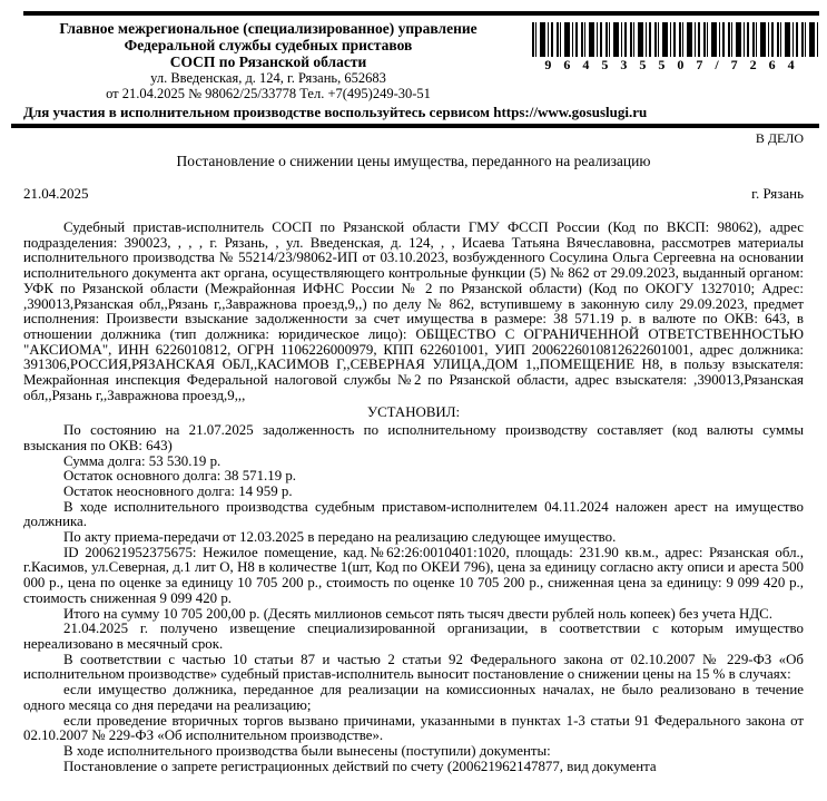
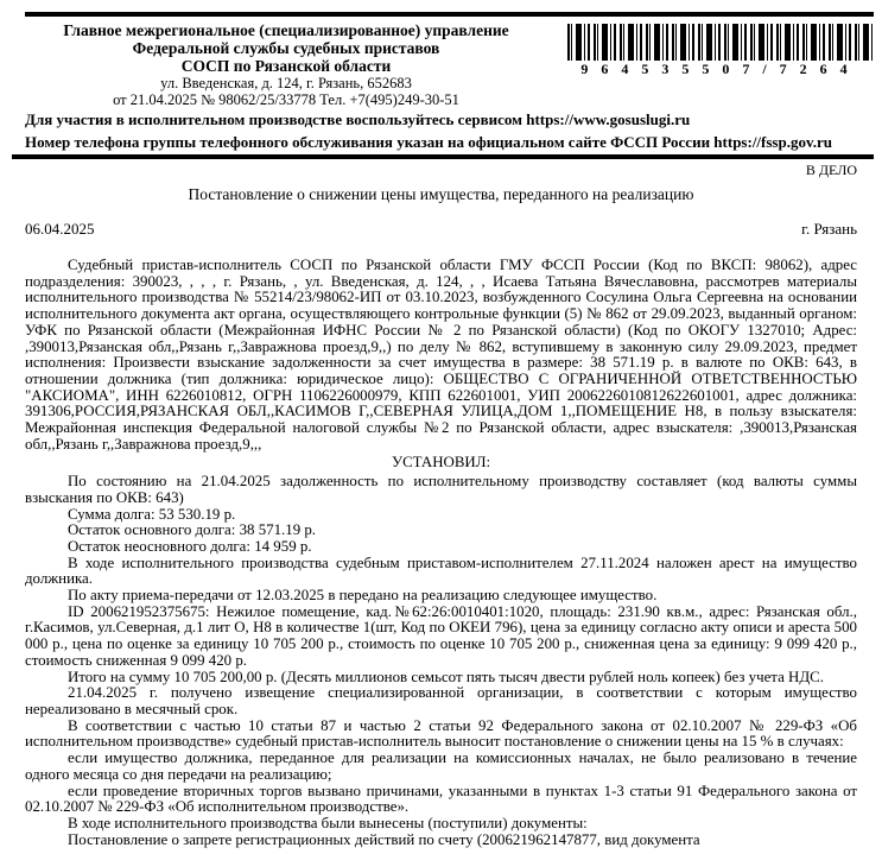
  Главное межрегиональное (специализированное) управление Федеральной службы судебных приставов
  СОСП по Рязанской области
  ул. Введенская, д. 124, г. Рязань, 652683
  от 21.04.2025 № 98062/25/33778 Тел. +7(495)249-30-51
  964535507/7264
  Для участия в исполнительном производстве воспользуйтесь сервисом https://www.gosuslugi.ru
+ Номер телефона группы телефонного обслуживания указан на официальном сайте ФССП России https://fssp.gov.ru
  В ДЕЛО
  Постановление о снижении цены имущества, переданного на реализацию
- 21.04.2025
+ 06.04.2025
  г. Рязань
  Судебный пристав-исполнитель СОСП по Рязанской области ГМУ ФССП России (Код по ВКСП: 98062), адрес подразделения: 390023, , , , г. Рязань, , ул. Введенская, д. 124, , , Исаева Татьяна Вячеславовна, рассмотрев материалы исполнительного производства № 55214/23/98062-ИП от 03.10.2023, возбужденного Сосулина Ольга Сергеевна на основании исполнительного документа акт органа, осуществляющего контрольные функции (5) № 862 от 29.09.2023, выданный органом: УФК по Рязанской области (Межрайонная ИФНС России № 2 по Рязанской области) (Код по ОКОГУ 1327010; Адрес: ,390013,Рязанская обл,,Рязань г,,Завражнова проезд,9,,) по делу № 862, вступившему в законную силу 29.09.2023, предмет исполнения: Произвести взыскание задолженности за счет имущества в размере: 38 571.19 р. в валюте по ОКВ: 643, в отношении должника (тип должника: юридическое лицо): ОБЩЕСТВО С ОГРАНИЧЕННОЙ ОТВЕТСТВЕННОСТЬЮ "АКСИОМА", ИНН 6226010812, ОГРН 1106226000979, КПП 622601001, УИП 2006226010812622601001, адрес должника: 391306,РОССИЯ,РЯЗАНСКАЯ ОБЛ,,КАСИМОВ Г,,СЕВЕРНАЯ УЛИЦА,ДОМ 1,,ПОМЕЩЕНИЕ Н8, в пользу взыскателя: Межрайонная инспекция Федеральной налоговой службы №2 по Рязанской области, адрес взыскателя: ,390013,Рязанская обл,,Рязань г,,Завражнова проезд,9,,,
  УСТАНОВИЛ:
- По состоянию на 21.07.2025 задолженность по исполнительному производству составляет (код валюты суммы взыскания по ОКВ: 643)
+ По состоянию на 21.04.2025 задолженность по исполнительному производству составляет (код валюты суммы взыскания по ОКВ: 643)
  Сумма долга: 53 530.19 р.
  Остаток основного долга: 38 571.19 р.
  Остаток неосновного долга: 14 959 р.
- В ходе исполнительного производства судебным приставом-исполнителем 04.11.2024 наложен арест на имущество должника.
+ В ходе исполнительного производства судебным приставом-исполнителем 27.11.2024 наложен арест на имущество должника.
  По акту приема-передачи от 12.03.2025 в передано на реализацию следующее имущество.
  ID 200621952375675: Нежилое помещение, кад.№62:26:0010401:1020, площадь: 231.90 кв.м., адрес: Рязанская обл., г.Касимов, ул.Северная, д.1 лит О, Н8 в количестве 1(шт, Код по ОКЕИ 796), цена за единицу согласно акту описи и ареста 500 000 р., цена по оценке за единицу 10 705 200 р., стоимость по оценке 10 705 200 р., сниженная цена за единицу: 9 099 420 р., стоимость сниженная 9 099 420 р.
  Итого на сумму 10 705 200,00 р. (Десять миллионов семьсот пять тысяч двести рублей ноль копеек) без учета НДС.
  21.04.2025 г. получено извещение специализированной организации, в соответствии с которым имущество нереализовано в месячный срок.
  В соответствии с частью 10 статьи 87 и частью 2 статьи 92 Федерального закона от 02.10.2007 № 229-ФЗ «Об исполнительном производстве» судебный пристав-исполнитель выносит постановление о снижении цены на 15 % в случаях:
  если имущество должника, переданное для реализации на комиссионных началах, не было реализовано в течение одного месяца со дня передачи на реализацию;
  если проведение вторичных торгов вызвано причинами, указанными в пунктах 1-3 статьи 91 Федерального закона от 02.10.2007 № 229-ФЗ «Об исполнительном производстве».
  В ходе исполнительного производства были вынесены (поступили) документы:
  Постановление о запрете регистрационных действий по счету (200621962147877, вид документа
